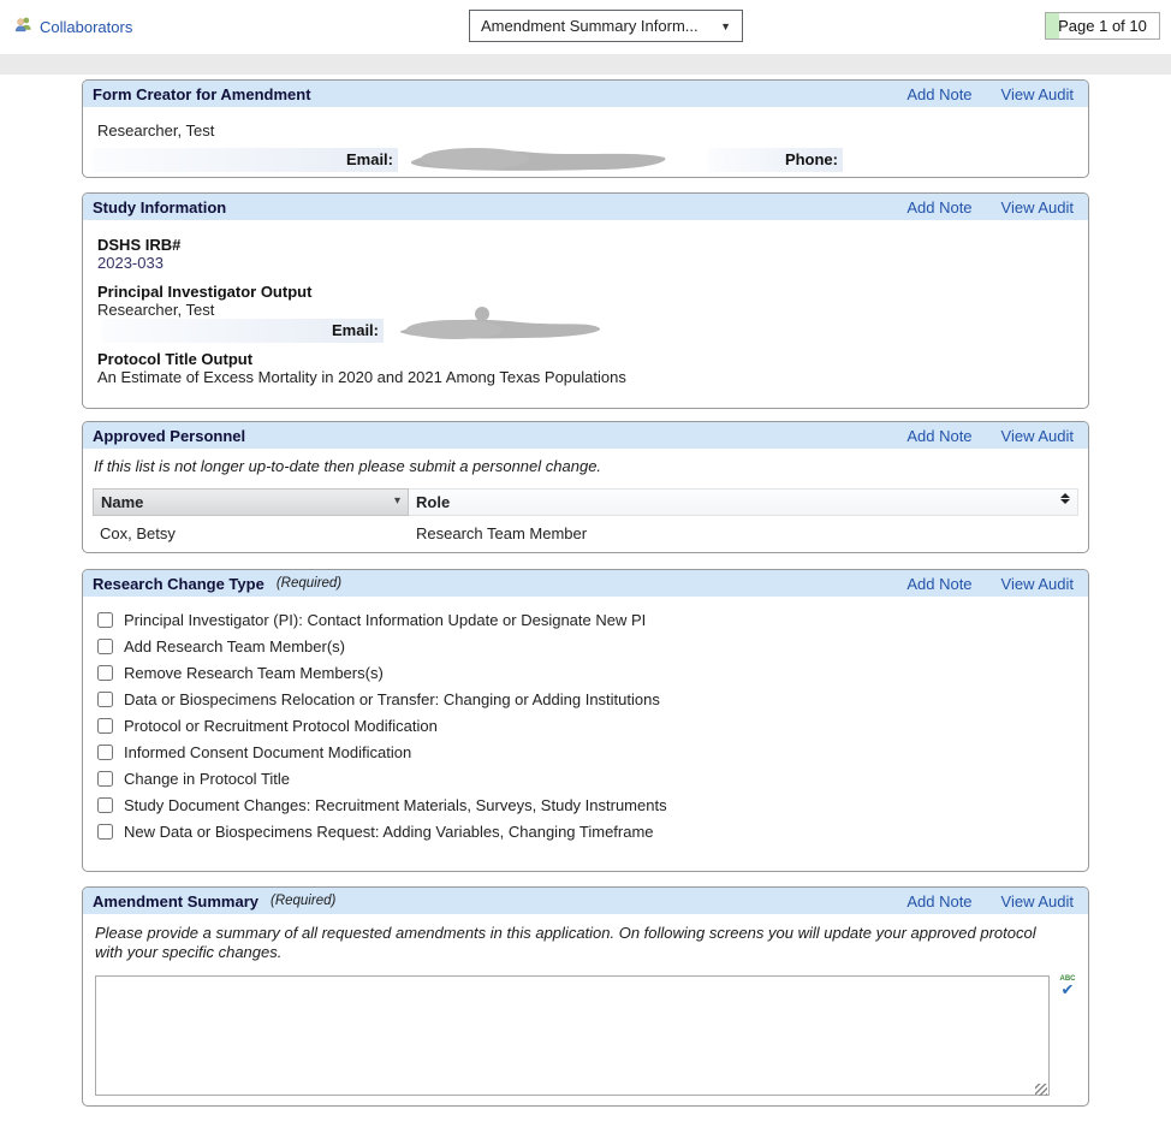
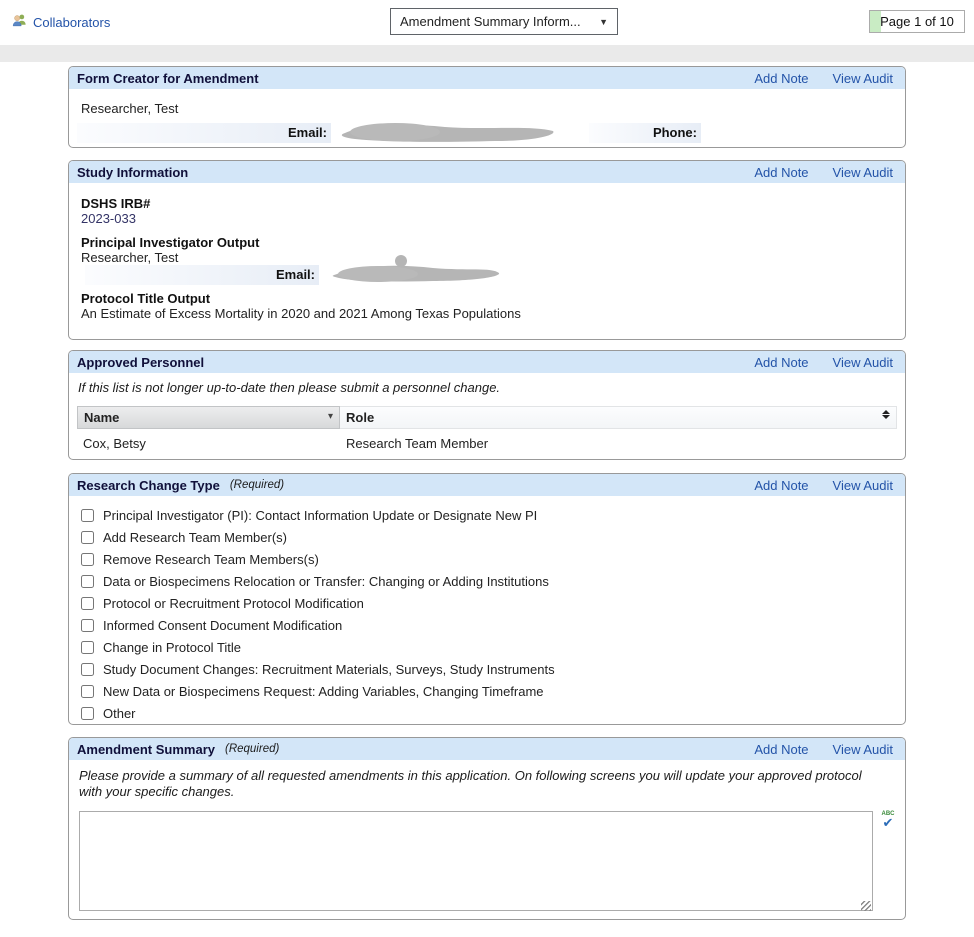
  Collaborators
  Amendment Summary Inform...
  ▼
  Page 1 of 10
  Form Creator for Amendment
  Add Note
  View Audit
  Researcher, Test
  Email:
  Phone:
  Study Information
  Add Note
  View Audit
  DSHS IRB#
  2023-033
  Principal Investigator Output
  Researcher, Test
  Email:
  Protocol Title Output
  An Estimate of Excess Mortality in 2020 and 2021 Among Texas Populations
  Approved Personnel
  Add Note
  View Audit
  If this list is not longer up-to-date then please submit a personnel change.
  Name
  ▾
  Role
  Cox, Betsy
  Research Team Member
  Research Change Type
  (Required)
  Add Note
  View Audit
  Principal Investigator (PI): Contact Information Update or Designate New PI
  Add Research Team Member(s)
  Remove Research Team Members(s)
  Data or Biospecimens Relocation or Transfer: Changing or Adding Institutions
  Protocol or Recruitment Protocol Modification
  Informed Consent Document Modification
  Change in Protocol Title
  Study Document Changes: Recruitment Materials, Surveys, Study Instruments
  New Data or Biospecimens Request: Adding Variables, Changing Timeframe
+ Other
  Amendment Summary
  (Required)
  Add Note
  View Audit
  Please provide a summary of all requested amendments in this application. On following screens you will update your approved protocol with your specific changes.
  ✔
